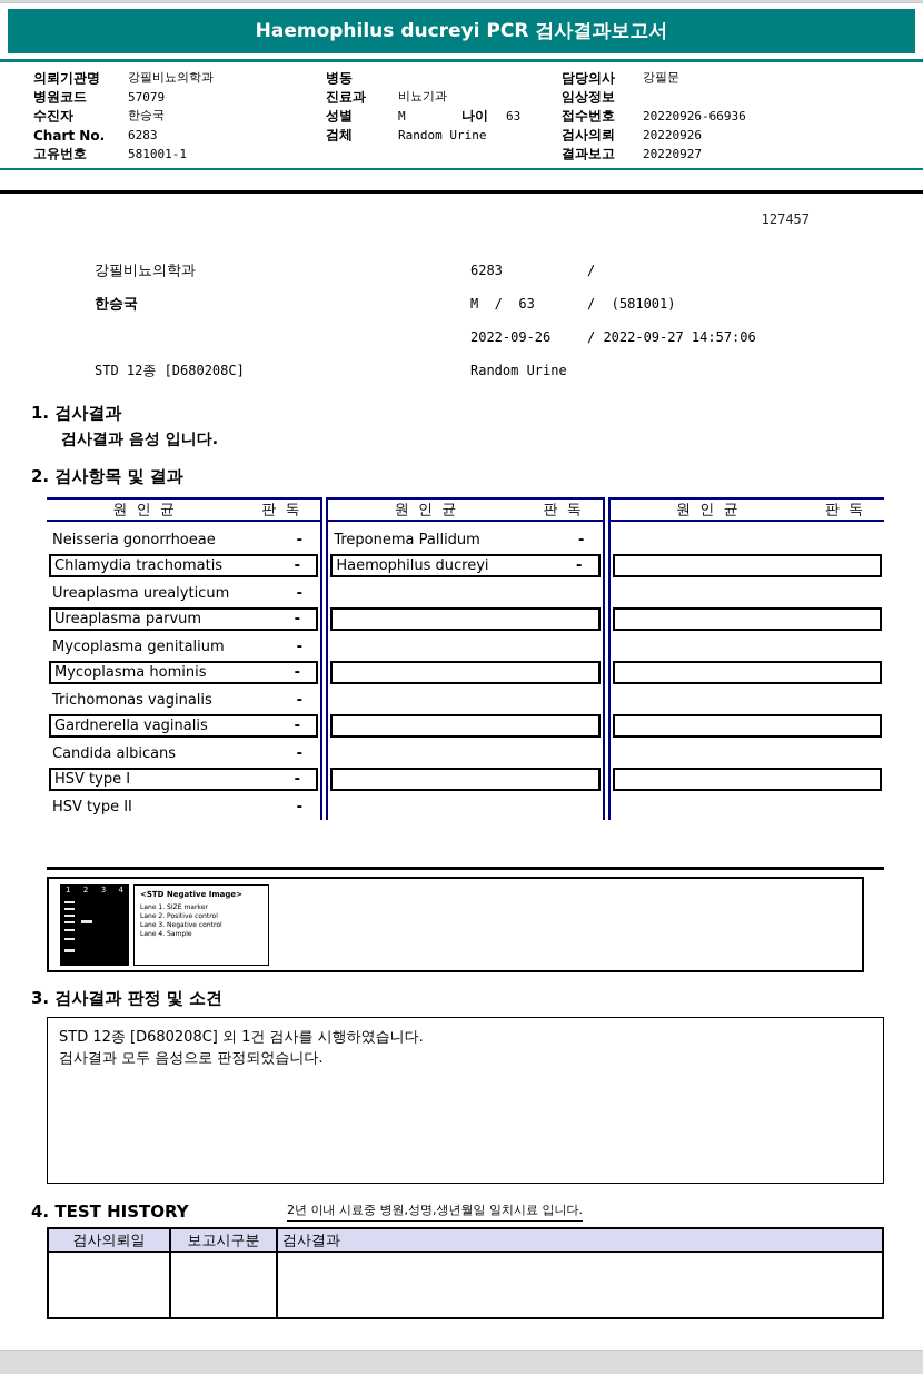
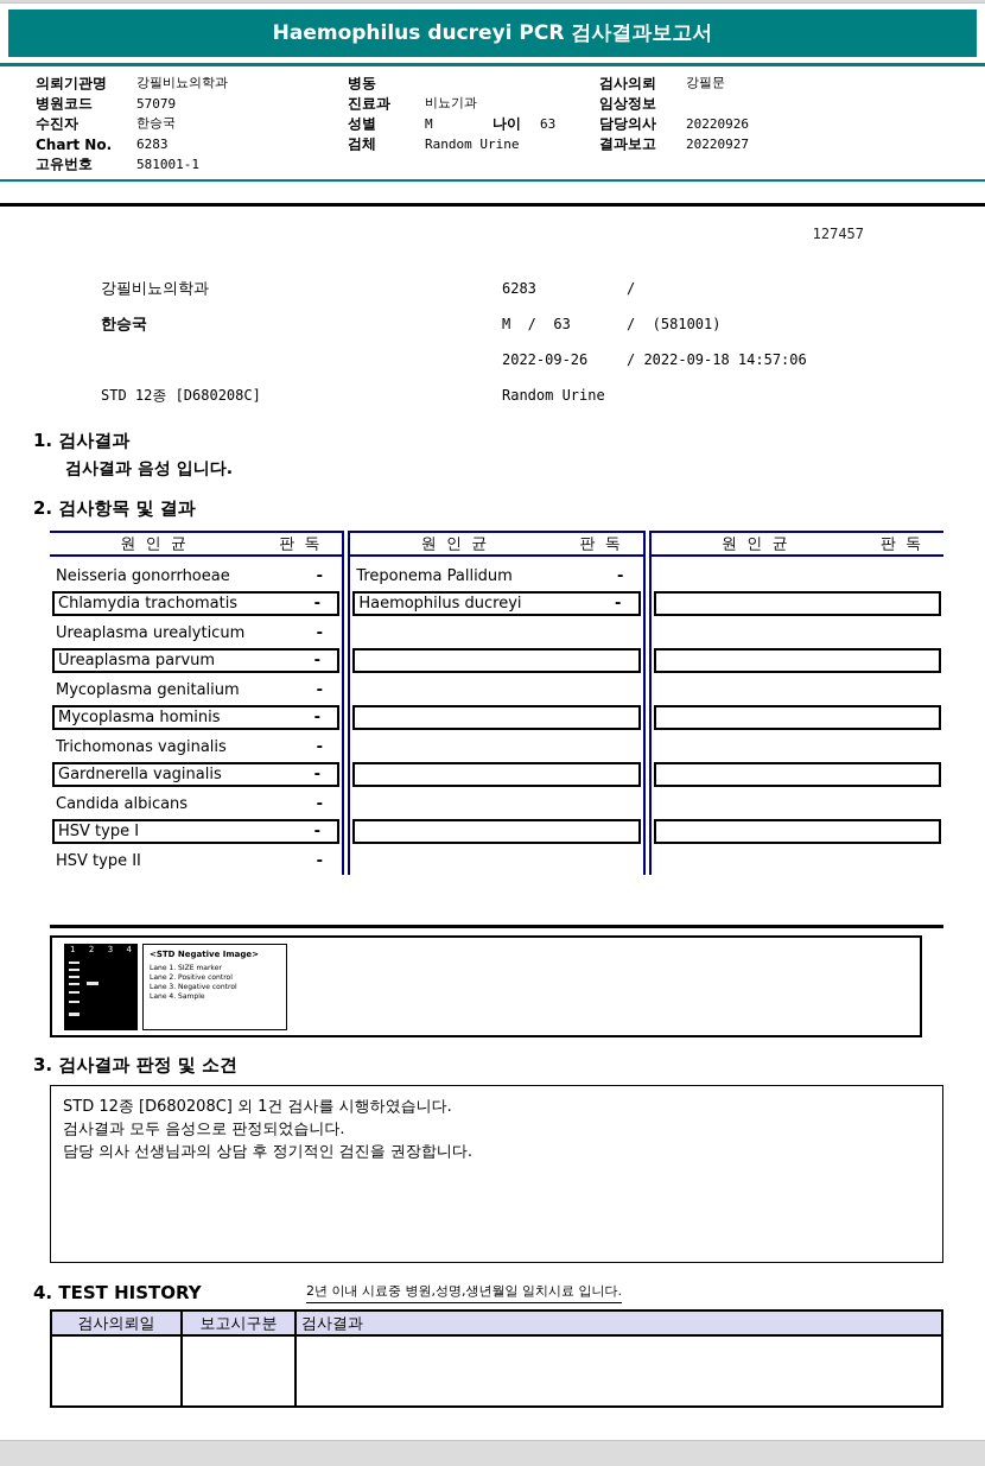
  Haemophilus ducreyi PCR 검사결과보고서
  의뢰기관명
  강필비뇨의학과
  병원코드
  57079
  수진자
  한승국
  Chart No.
  6283
  고유번호
  581001-1
  병동
  진료과
  비뇨기과
  성별
  M
  나이
  63
  검체
  Random Urine
- 담당의사
+ 검사의뢰
  강필문
  임상정보
- 접수번호
- 20220926-66936
- 검사의뢰
+ 담당의사
  20220926
  결과보고
  20220927
  127457
  강필비뇨의학과
  6283
  /
  한승국
  M / 63
  / (581001)
  2022-09-26
- / 2022-09-27 14:57:06
+ / 2022-09-18 14:57:06
  STD 12종 [D680208C]
  Random Urine
  1. 검사결과
  검사결과 음성 입니다.
  2. 검사항목 및 결과
  원 인 균
  판 독
  Neisseria gonorrhoeae
  -
  Chlamydia trachomatis
  -
  Ureaplasma urealyticum
  -
  Ureaplasma parvum
  -
  Mycoplasma genitalium
  -
  Mycoplasma hominis
  -
  Trichomonas vaginalis
  -
  Gardnerella vaginalis
  -
  Candida albicans
  -
  HSV type I
  -
  HSV type II
  -
  원 인 균
  판 독
  Treponema Pallidum
  -
  Haemophilus ducreyi
  -
  원 인 균
  판 독
  1
  2
  3
  4
  <STD Negative Image>
  3. 검사결과 판정 및 소견
  STD 12종 [D680208C] 외 1건 검사를 시행하였습니다.
  검사결과 모두 음성으로 판정되었습니다.
+ 담당 의사 선생님과의 상담 후 정기적인 검진을 권장합니다.
  4. TEST HISTORY
  2년 이내 시료중 병원,성명,생년월일 일치시료 입니다.
  검사의뢰일	보고시구분	검사결과
